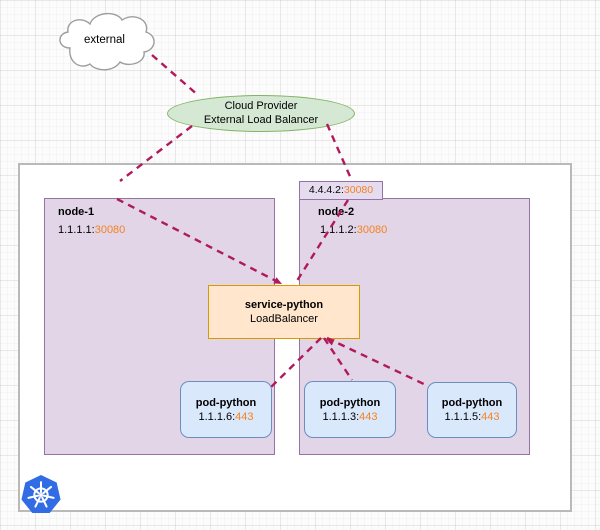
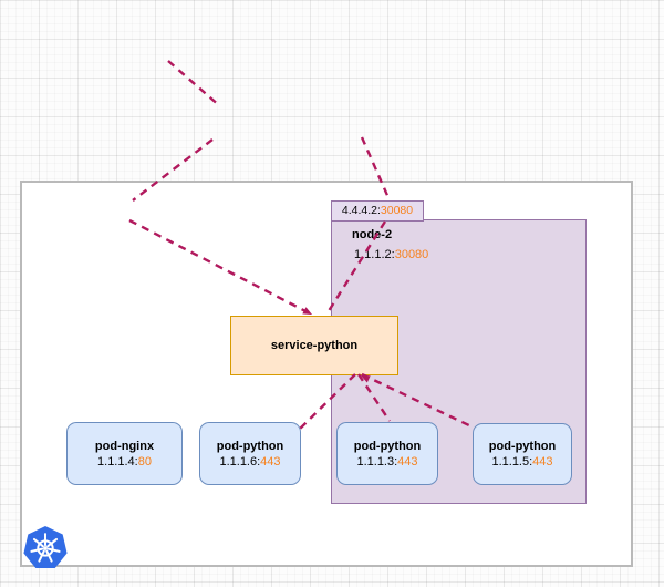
- node-1
- 1.1.1.1:30080
  nod-2
  1.1.1.2:30080
  4.4.4.2:30080
+ pod-nginx
+ 1.1.1.4:80
  pod-python
  1.1.1.6:443
  pod-python
  1.1.1.3:443
  pod-python
  1.1.1.5:443
  service-python
- LoadBalancer
- external
- Cloud Provider
- External Load Balancer
